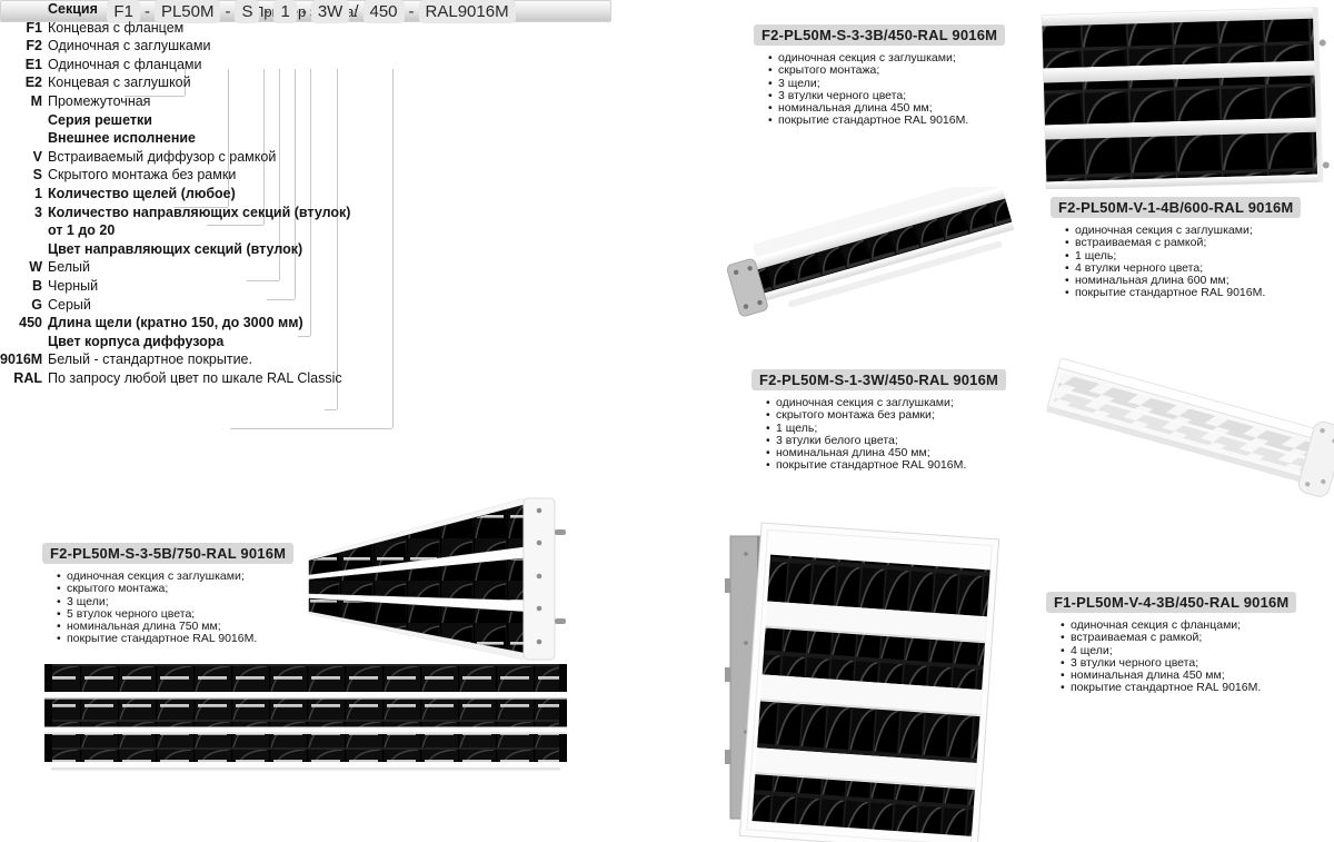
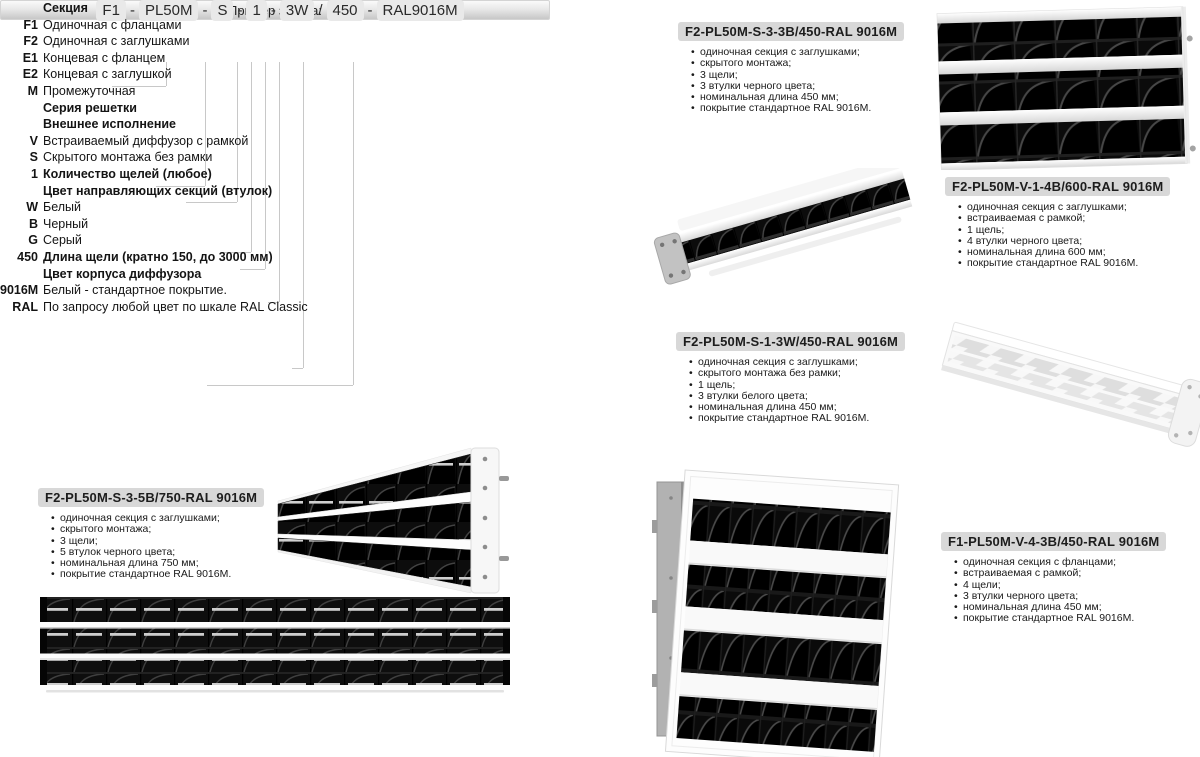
  F1
  -
  PL50M
  -
  S
  -
  1
  -
  3W
  /
  450
  -
  RAL9016M
  Секция
  F1
- Концевая с фланцем
+ Одиночная с фланцами
  F2
  Одиночная с заглушками
  E1
- Одиночная с фланцами
+ Концевая с фланцем
  E2
  Концевая с заглушкой
  M
  Промежуточная
  Серия решетки
  Внешнее исполнение
  V
  Встраиваемый диффузор с рамкой
  S
  Скрытого монтажа без рамки
  1
  Количество щелей (любое)
- 3
- Количество направляющих секций (втулок) от 1 до 20
  Цвет направляющих секций (втулок)
  W
  Белый
  B
  Черный
  G
  Серый
  450
  Длина щели (кратно 150, до 3000 мм)
  Цвет корпуса диффузора
  9016M
  Белый - стандартное покрытие.
  RAL
  По запросу любой цвет по шкале RAL Classic
  F2-PL50M-S-3-3B/450-RAL 9016M
  одиночная секция с заглушками;
  скрытого монтажа;
  3 щели;
  3 втулки черного цвета;
  номинальная длина 450 мм;
  покрытие стандартное RAL 9016M.
  F2-PL50M-V-1-4B/600-RAL 9016M
  одиночная секция с заглушками;
  встраиваемая с рамкой;
  1 щель;
  4 втулки черного цвета;
  номинальная длина 600 мм;
  покрытие стандартное RAL 9016M.
  F2-PL50M-S-1-3W/450-RAL 9016M
  одиночная секция с заглушками;
  скрытого монтажа без рамки;
  1 щель;
  3 втулки белого цвета;
  номинальная длина 450 мм;
  покрытие стандартное RAL 9016M.
  F2-PL50M-S-3-5B/750-RAL 9016M
  одиночная секция с заглушками;
  скрытого монтажа;
  3 щели;
  5 втулок черного цвета;
  номинальная длина 750 мм;
  покрытие стандартное RAL 9016M.
  F1-PL50M-V-4-3B/450-RAL 9016M
  одиночная секция с фланцами;
  встраиваемая с рамкой;
  4 щели;
  3 втулки черного цвета;
  номинальная длина 450 мм;
  покрытие стандартное RAL 9016M.
